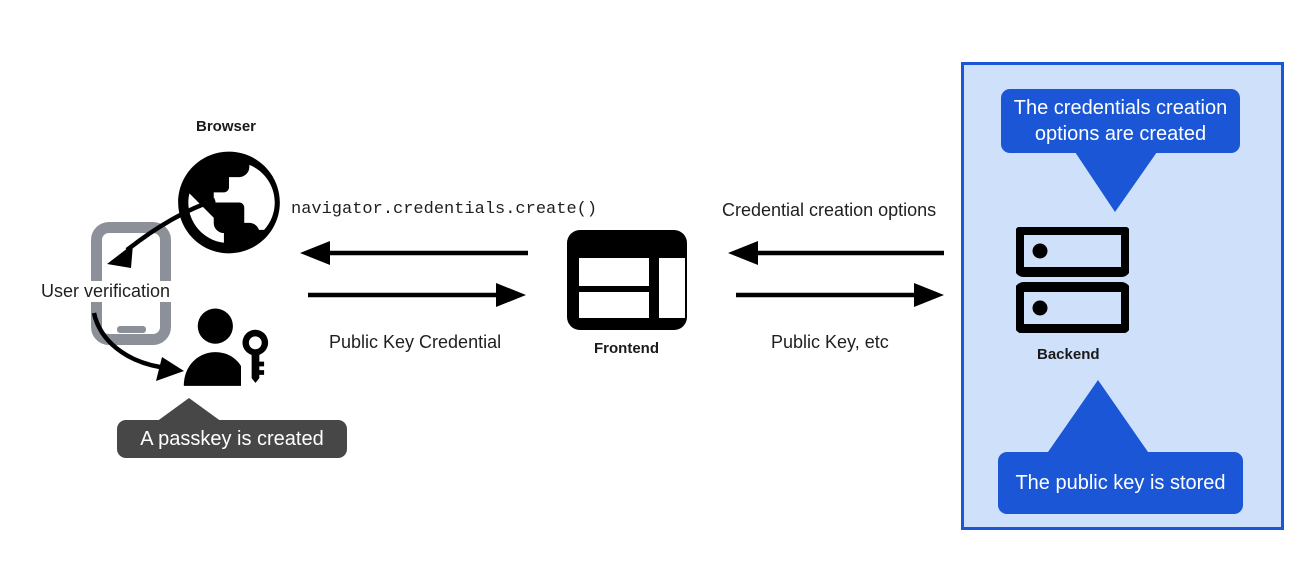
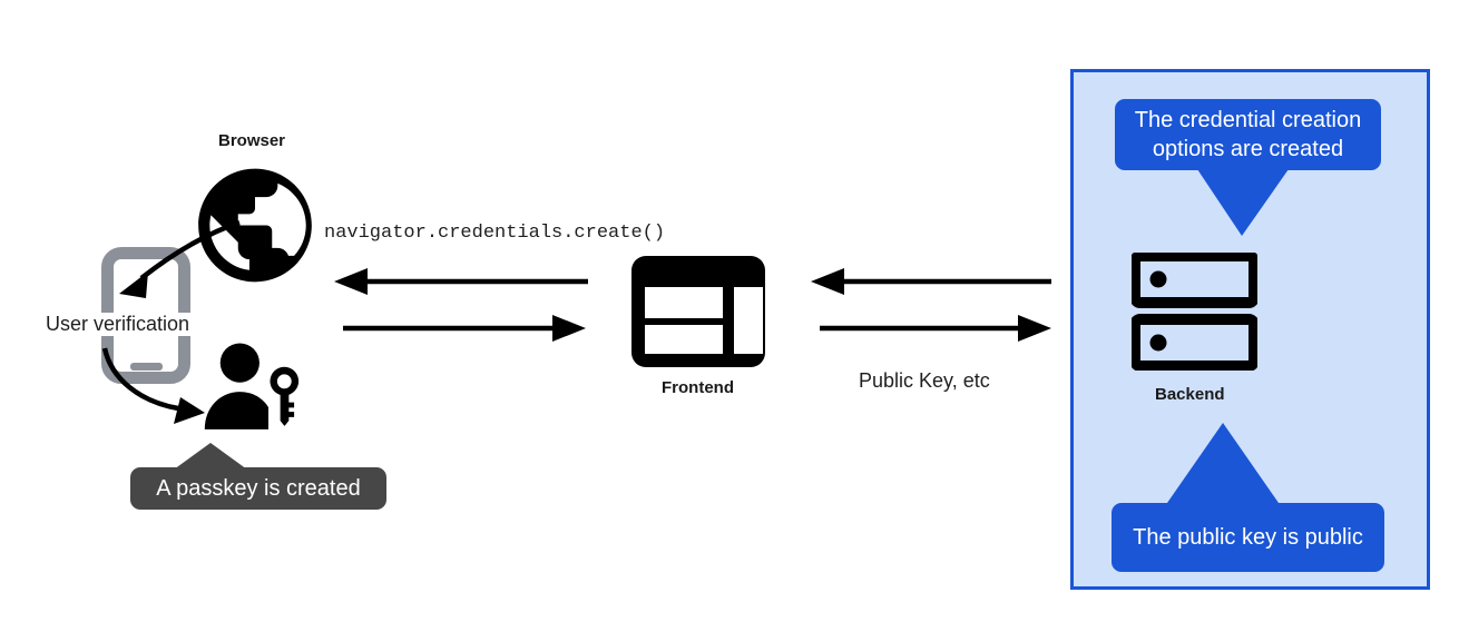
  Browser
  User verification
  A passkey is created
  navigator.credentials.create()
- Public Key Credential
  Frontend
- Credential creation options
  Public Key, etc
- The credentials creation options are created
+ The credential creation options are created
  Backend
- The public key is stored
+ The public key is public
